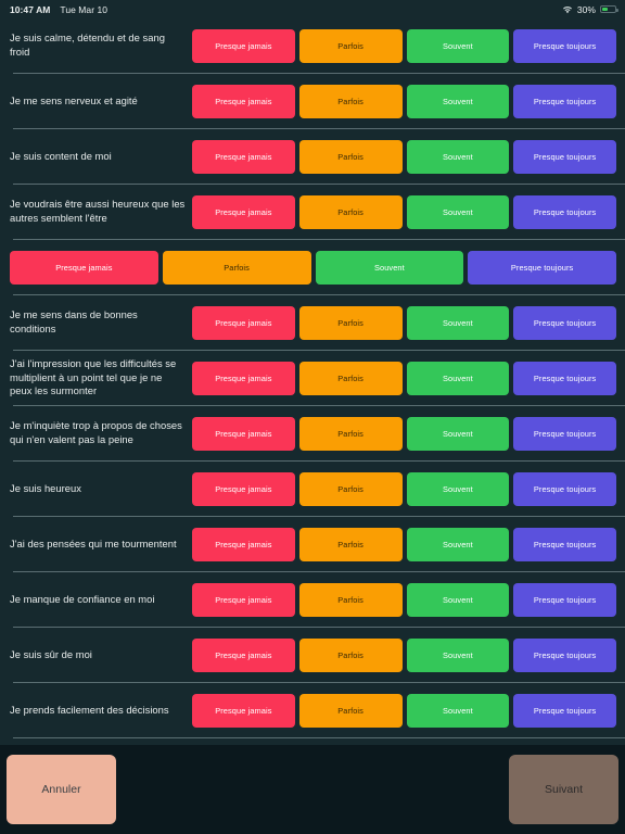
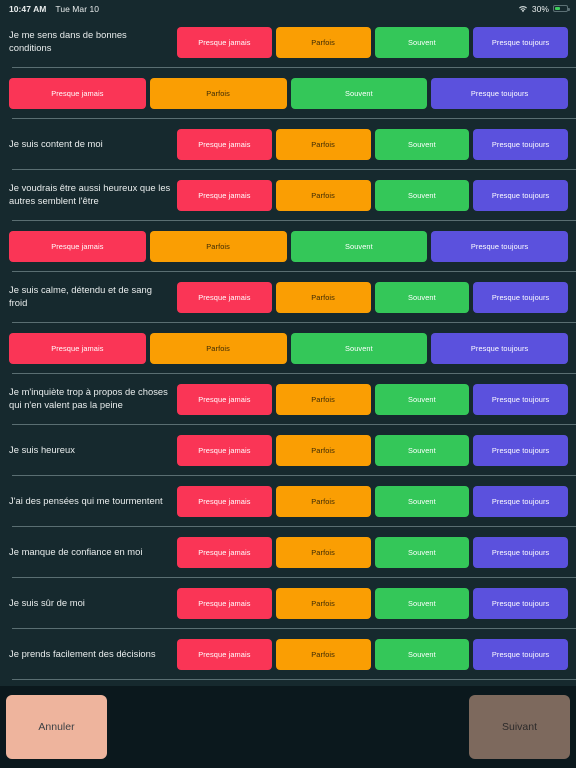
  10:47 AM
  Tue Mar 10
  30%
- Je suis calme, détendu et de sang froid
+ Je me sens dans de bonnes conditions
  Presque jamais
  Parfois
  Souvent
  Presque toujours
- Je me sens nerveux et agité
  Presque jamais
  Parfois
  Souvent
  Presque toujours
  Je suis content de moi
  Presque jamais
  Parfois
  Souvent
  Presque toujours
  Je voudrais être aussi heureux que les autres semblent l'être
  Presque jamais
  Parfois
  Souvent
  Presque toujours
  Presque jamais
  Parfois
  Souvent
  Presque toujours
- Je me sens dans de bonnes conditions
+ Je suis calme, détendu et de sang froid
  Presque jamais
  Parfois
  Souvent
  Presque toujours
- J'ai l'impression que les difficultés se multiplient à un point tel que je ne peux les surmonter
  Presque jamais
  Parfois
  Souvent
  Presque toujours
  Je m'inquiète trop à propos de choses qui n'en valent pas la peine
  Presque jamais
  Parfois
  Souvent
  Presque toujours
  Je suis heureux
  Presque jamais
  Parfois
  Souvent
  Presque toujours
  J'ai des pensées qui me tourmentent
  Presque jamais
  Parfois
  Souvent
  Presque toujours
  Je manque de confiance en moi
  Presque jamais
  Parfois
  Souvent
  Presque toujours
  Je suis sûr de moi
  Presque jamais
  Parfois
  Souvent
  Presque toujours
  Je prends facilement des décisions
  Presque jamais
  Parfois
  Souvent
  Presque toujours
  Annuler
  Suivant
